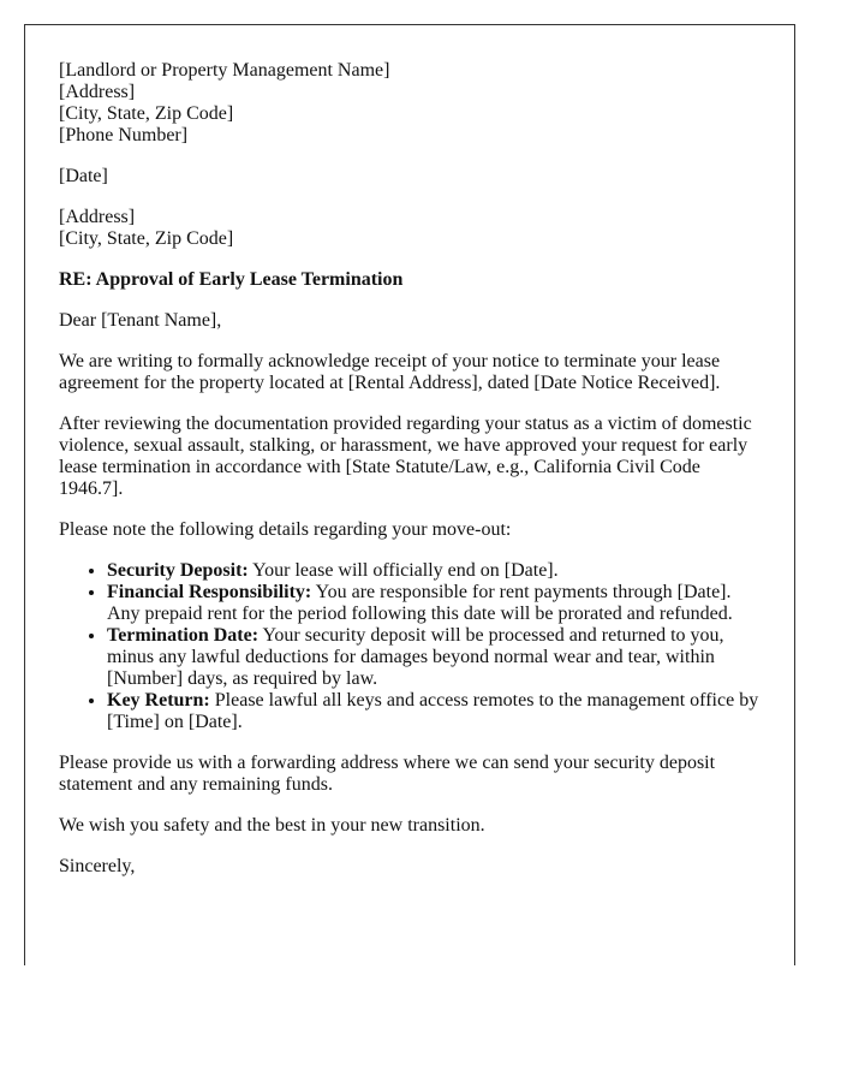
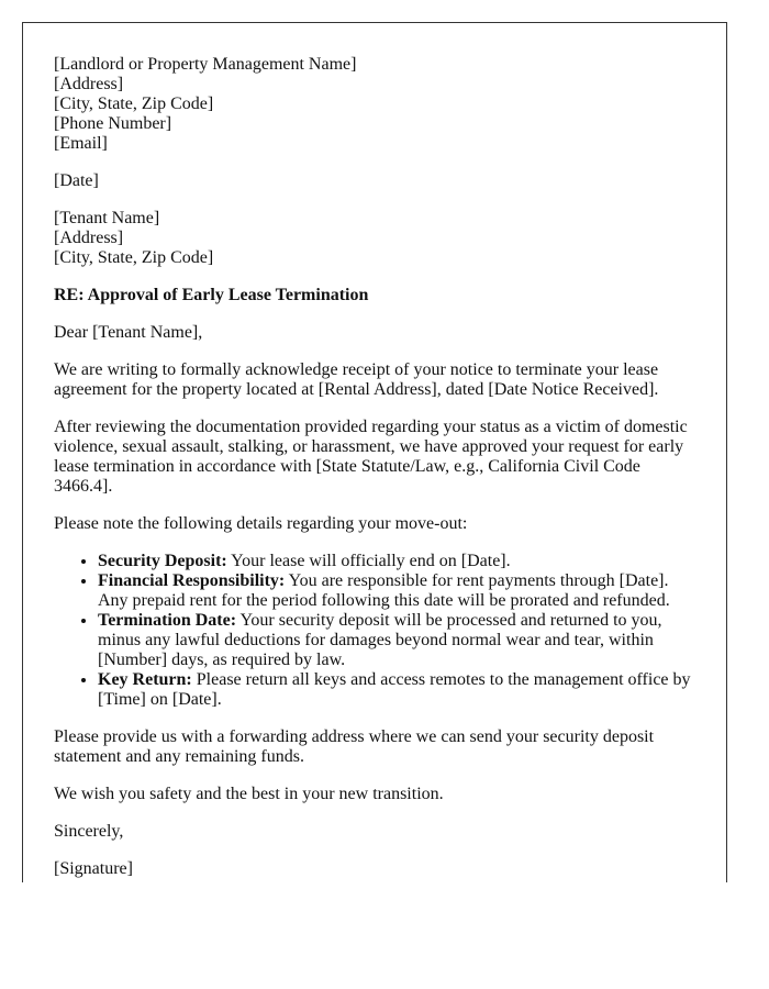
  [Landlord or Property Management Name]
  [Address]
  [City, State, Zip Code]
  [Phone Number]
+ [Email]
  [Date]
+ [Tenant Name]
  [Address]
  [City, State, Zip Code]
  RE: Approval of Early Lease Termination
  Dear [Tenant Name],
  We are writing to formally acknowledge receipt of your notice to terminate your lease agreement for the property located at [Rental Address], dated [Date Notice Received].
- After reviewing the documentation provided regarding your status as a victim of domestic violence, sexual assault, stalking, or harassment, we have approved your request for early lease termination in accordance with [State Statute/Law, e.g., California Civil Code 1946.7].
+ After reviewing the documentation provided regarding your status as a victim of domestic violence, sexual assault, stalking, or harassment, we have approved your request for early lease termination in accordance with [State Statute/Law, e.g., California Civil Code 3466.4].
  Please note the following details regarding your move-out:
  Security Deposit: Your lease will officially end on [Date].
  Financial Responsibility: You are responsible for rent payments through [Date]. Any prepaid rent for the period following this date will be prorated and refunded.
  Termination Date: Your security deposit will be processed and returned to you, minus any lawful deductions for damages beyond normal wear and tear, within [Number] days, as required by law.
- Key Return: Please lawful all keys and access remotes to the management office by [Time] on [Date].
+ Key Return: Please return all keys and access remotes to the management office by [Time] on [Date].
  Please provide us with a forwarding address where we can send your security deposit statement and any remaining funds.
  We wish you safety and the best in your new transition.
  Sincerely,
+ [Signature]
